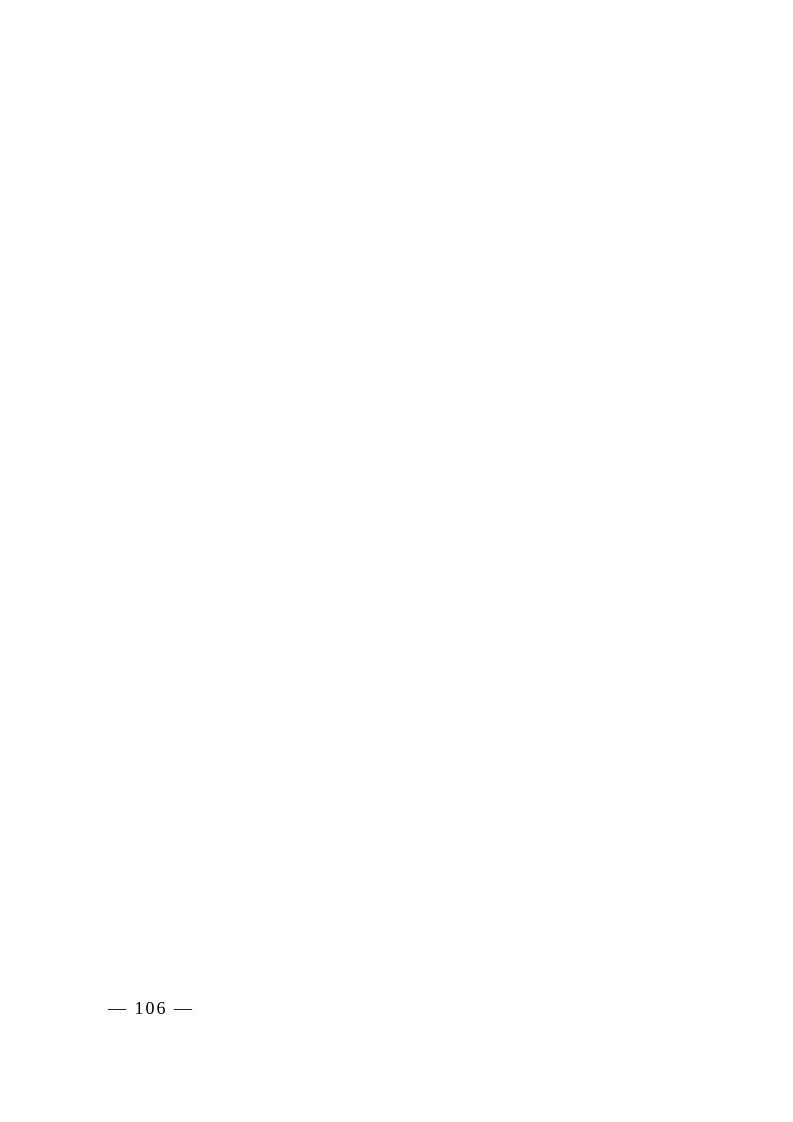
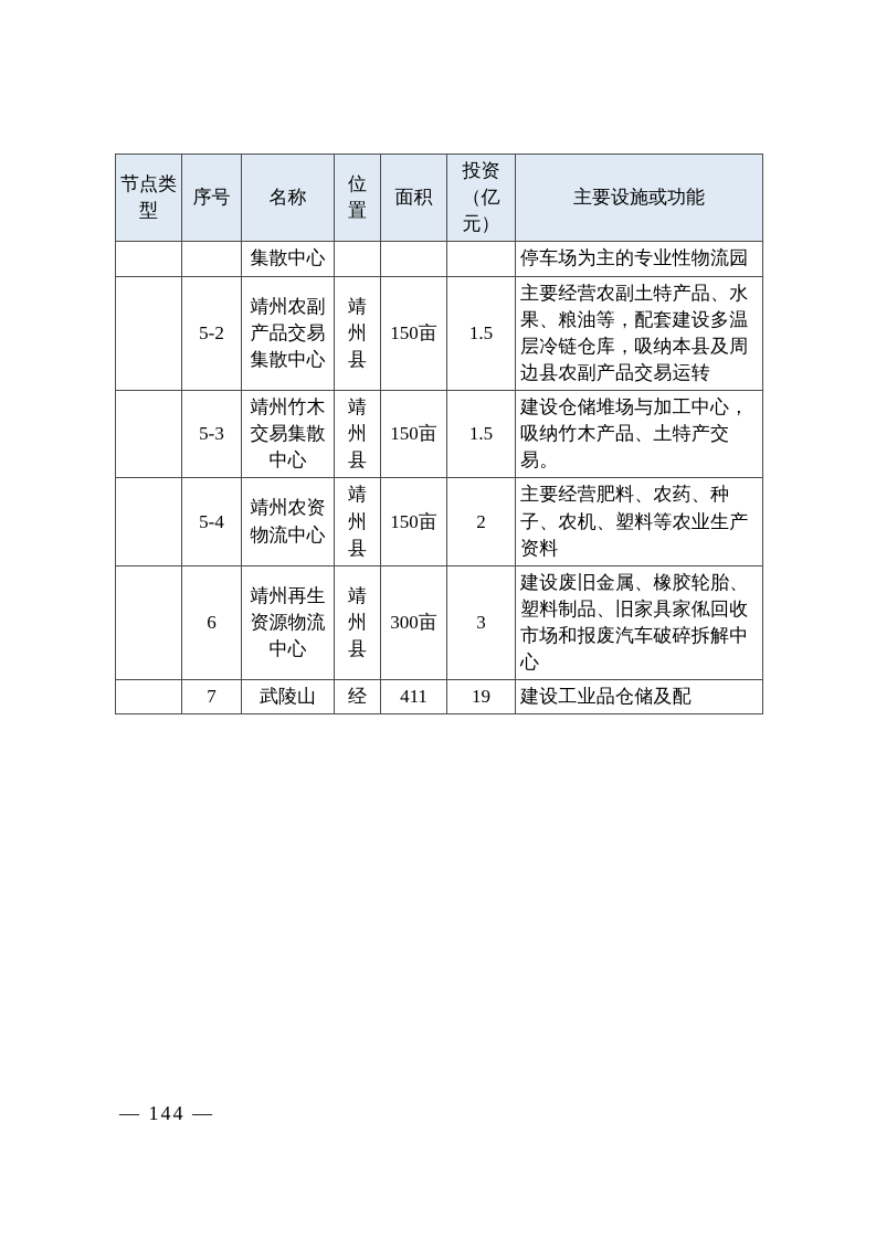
+ 节点类型	序号	名称	位置	面积	投资（亿元）	主要设施或功能
+ 		集散中心				停车场为主的专业性物流园
+ 	5-2	靖州农副产品交易集散中心	靖州县	150亩	1.5	主要经营农副土特产品、水果、粮油等，配套建设多温层冷链仓库，吸纳本县及周边县农副产品交易运转
+ 	5-3	靖州竹木交易集散中心	靖州县	150亩	1.5	建设仓储堆场与加工中心，吸纳竹木产品、土特产交易。
+ 	5-4	靖州农资物流中心	靖州县	150亩	2	主要经营肥料、农药、种子、农机、塑料等农业生产资料
+ 	6	靖州再生资源物流中心	靖州县	300亩	3	建设废旧金属、橡胶轮胎、塑料制品、旧家具家俬回收市场和报废汽车破碎拆解中心
+ 	7	武陵山	经	411	19	建设工业品仓储及配
- — 106 —
+ — 144 —
